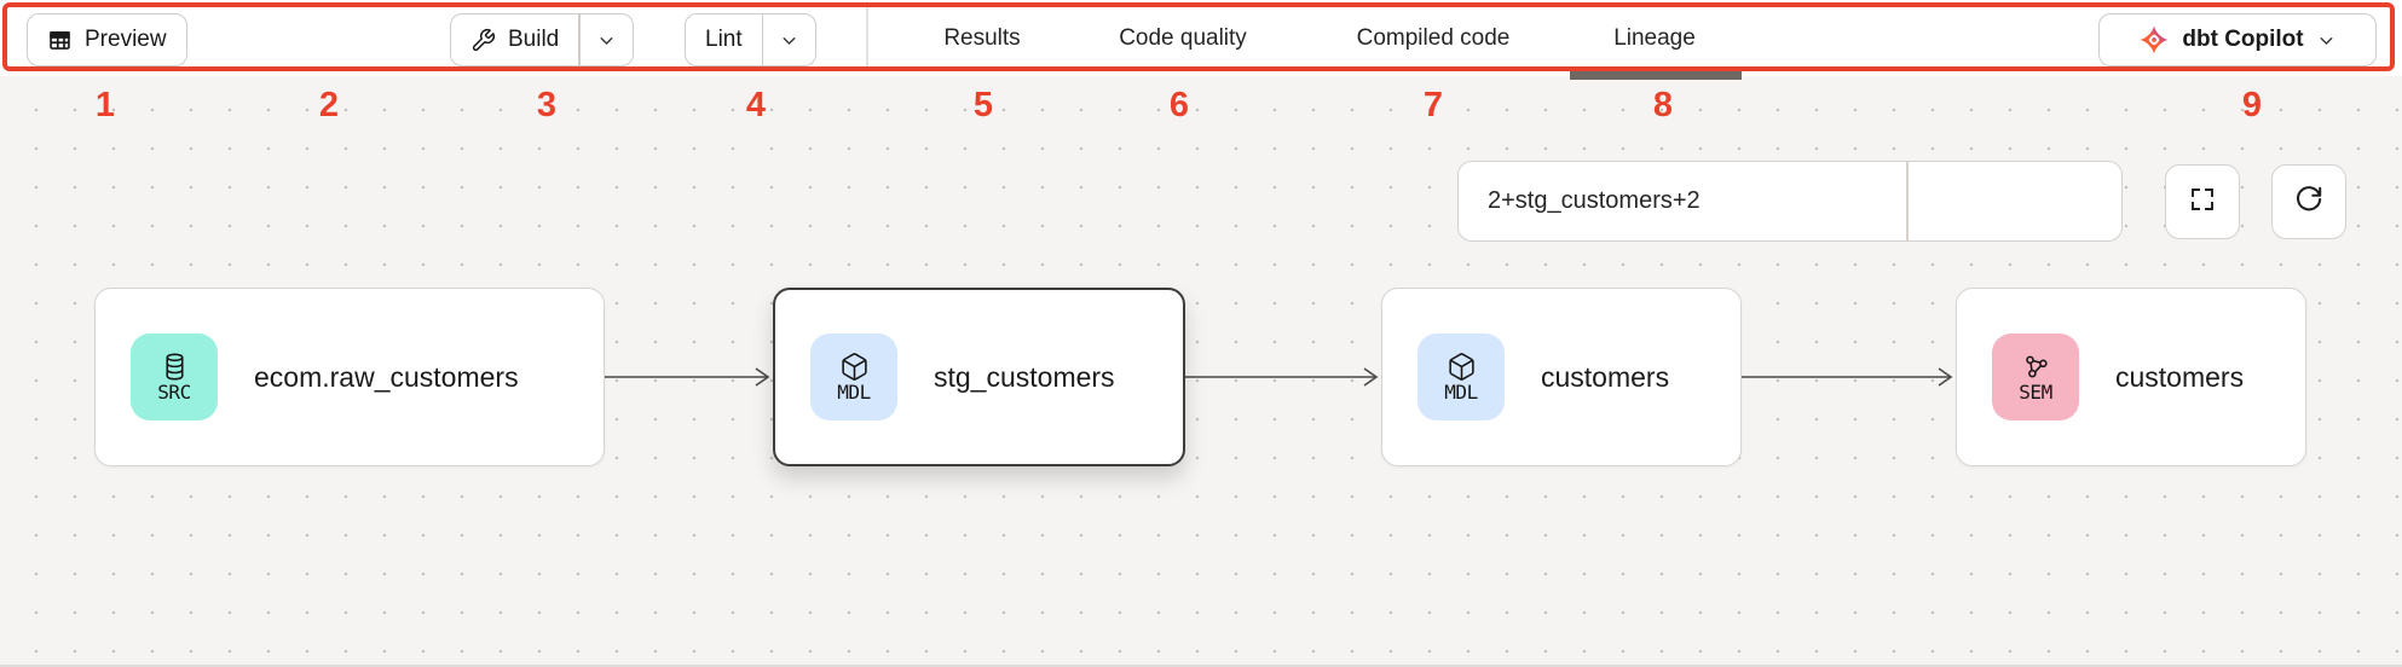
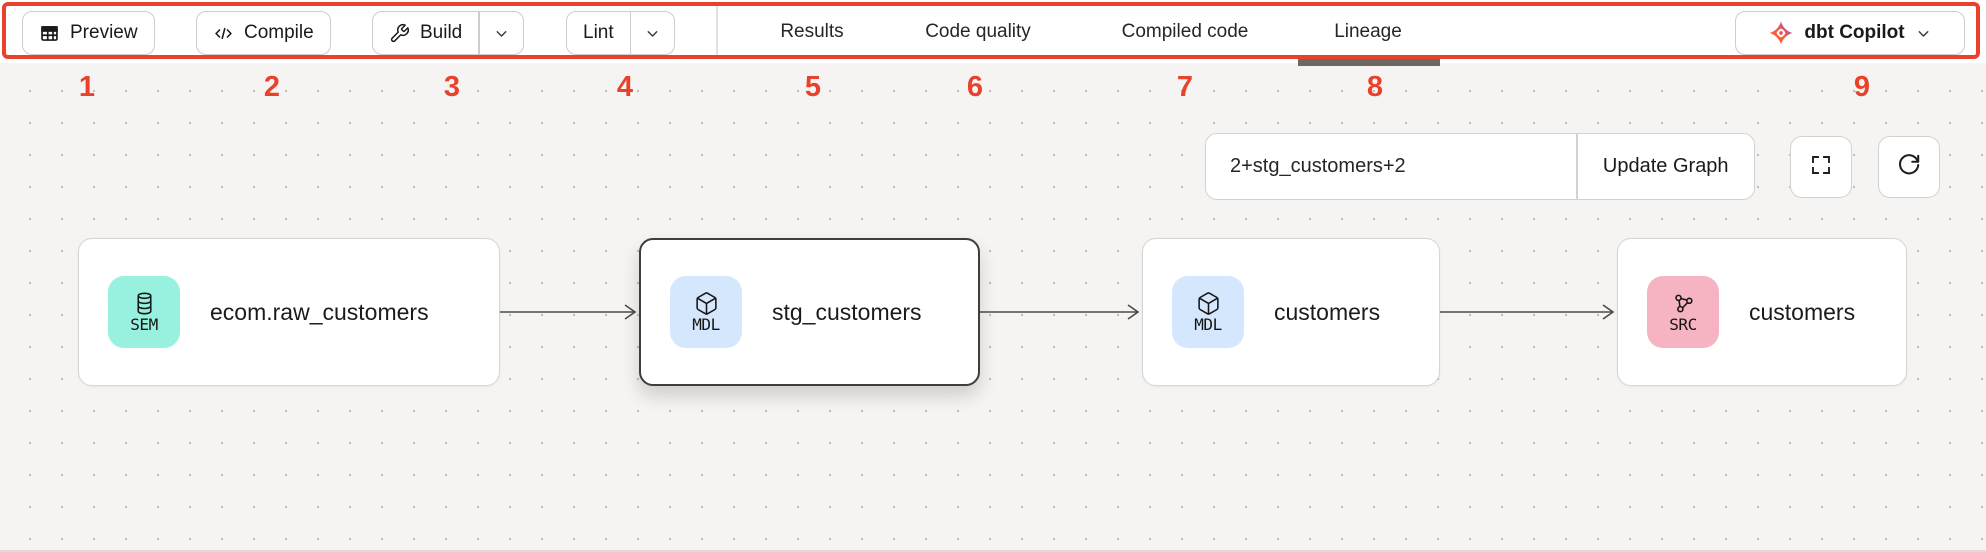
  Preview
+ Compile
  Build
  Lint
  Results
  Code quality
  Compiled code
  Lineage
  dbt Copilot
  1
  2
  3
  4
  5
  6
  7
  8
  9
  2+stg_customers+2
+ Update Graph
- SRC
+ SEM
  ecom.raw_customers
  MDL
  stg_customers
  MDL
  customers
- SEM
+ SRC
  customers
